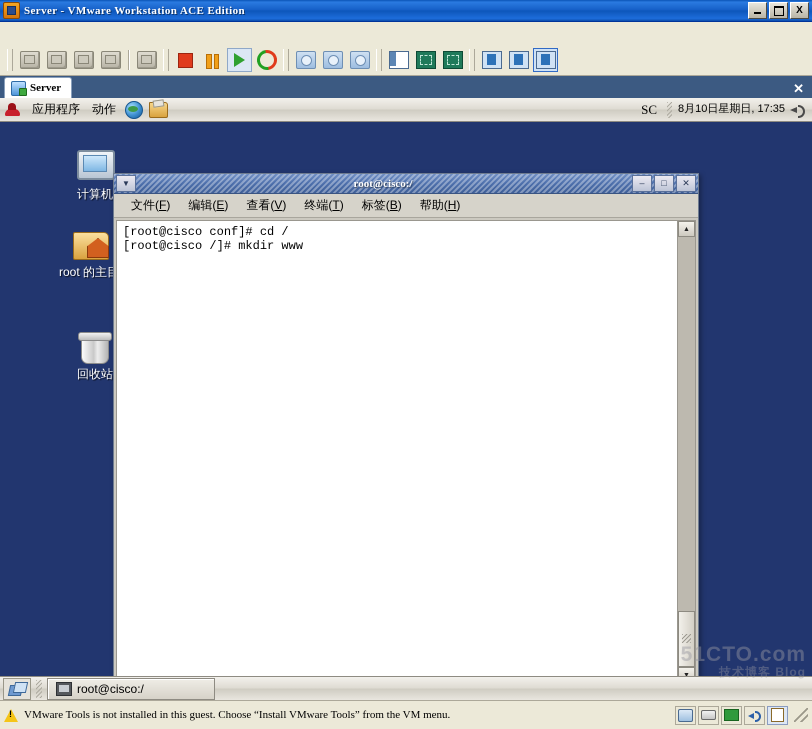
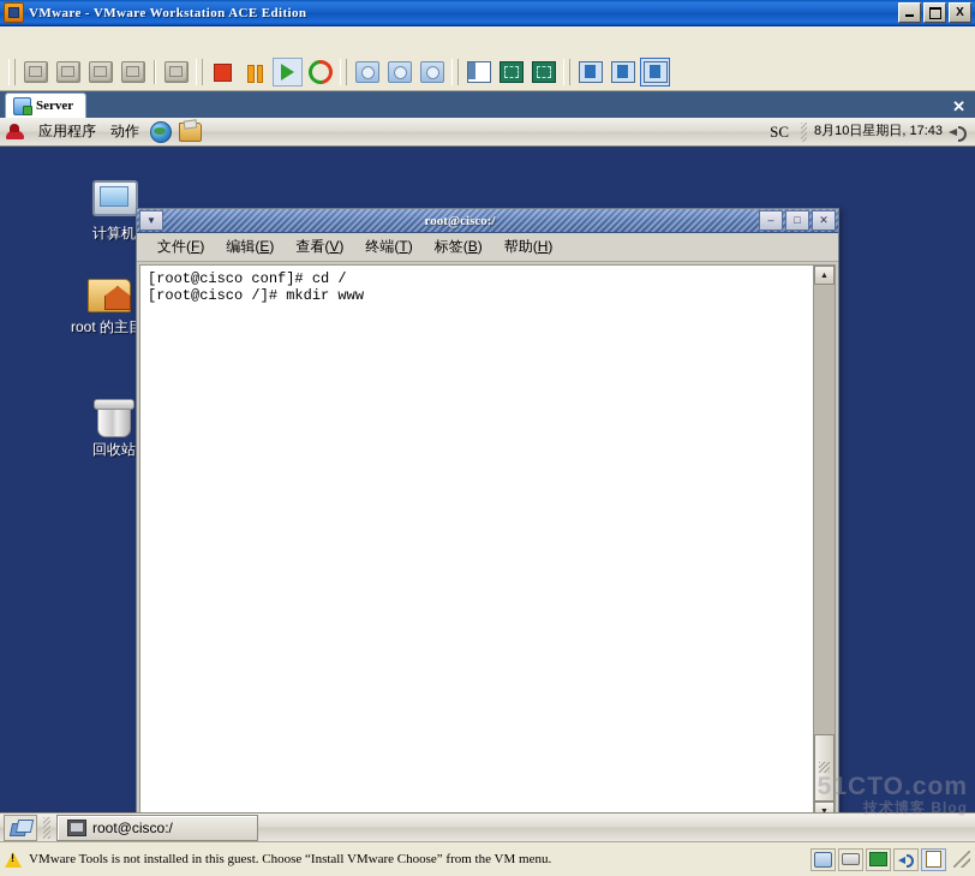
- Server - VMware Workstation ACE Edition
+ VMware - VMware Workstation ACE Edition
  X
  Server
  ✕
  应用程序
  动作
  SC
- 8月10日星期日, 17:35
+ 8月10日星期日, 17:43
  计算机
  root 的主
  回收站
  ▼
  root@cisco:/
  –
  □
  ✕
  文件(F)
  编辑(E)
  查看(V)
  终端(T)
  标签(B)
  帮助(H)
  [root@cisco conf]# cd /
  [root@cisco /]# mkdir www
  root@cisco:/
  51CTO.com
  技术博客 Blog
- VMware Tools is not installed in this guest. Choose “Install VMware Tools” from the VM menu.
+ VMware Tools is not installed in this guest. Choose “Install VMware Choose” from the VM menu.
